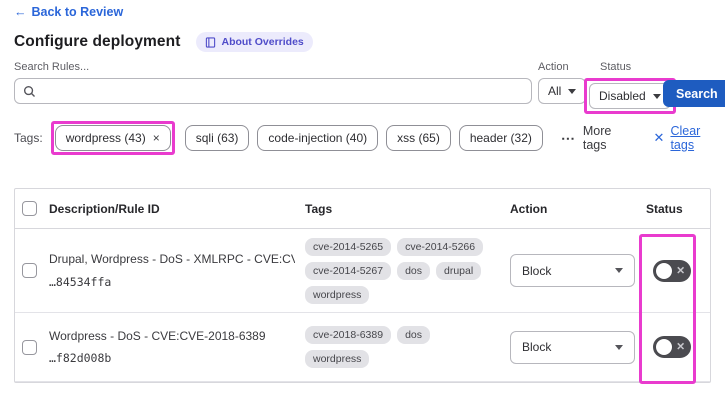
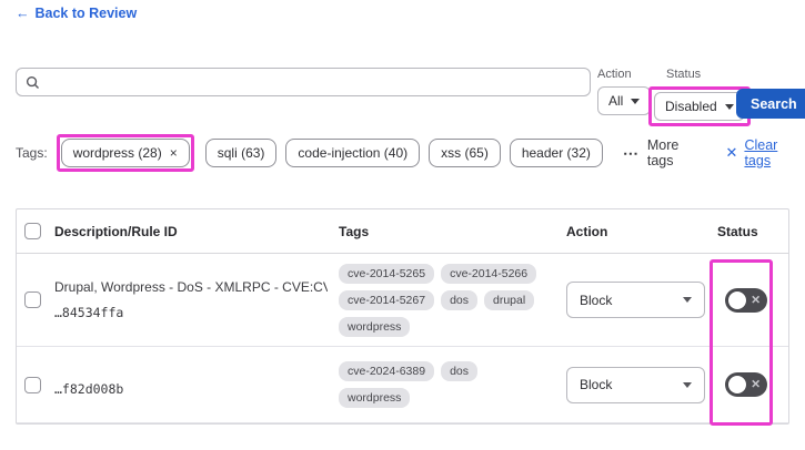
  ←
  Back to Review
- Configure deployment
- About Overrides
- Search Rules...
  Action
  All
  Status
  Disabled
  Search
  Tags:
- wordpress (43)
+ wordpress (28)
  ×
  sqli (63)
  code-injection (40)
  xss (65)
  header (32)
  ⋯
  More tags
  ✕
  Clear tags
  Description/Rule ID
  Tags
  Action
  Status
  Drupal, Wordpress - DoS - XMLRPC - CVE:CV
  …84534ffa
  cve-2014-5265
  cve-2014-5266
  cve-2014-5267
  dos
  drupal
  wordpress
  Block
  ✕
- Wordpress - DoS - CVE:CVE-2018-6389
  …f82d008b
- cve-2018-6389
+ cve-2024-6389
  dos
  wordpress
  Block
  ✕
